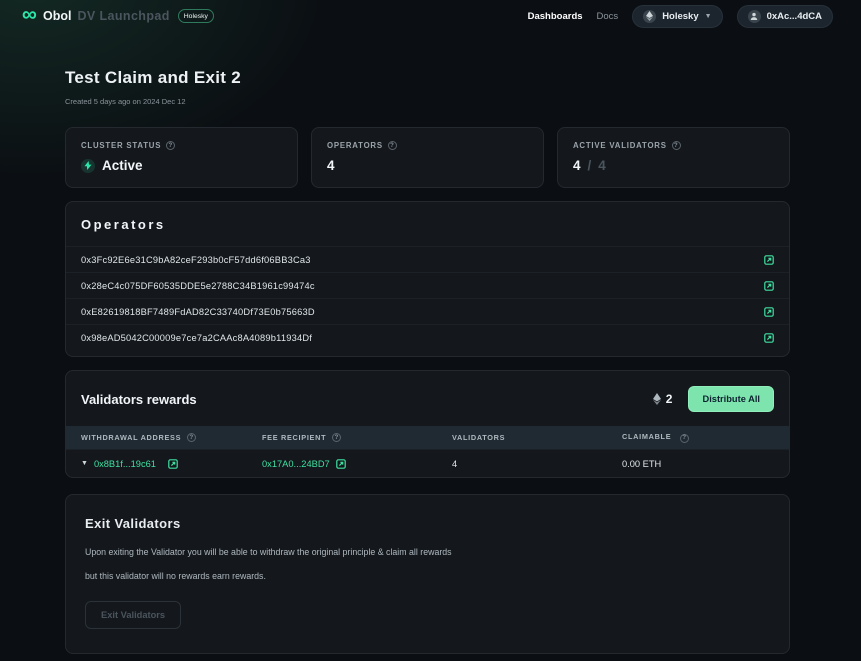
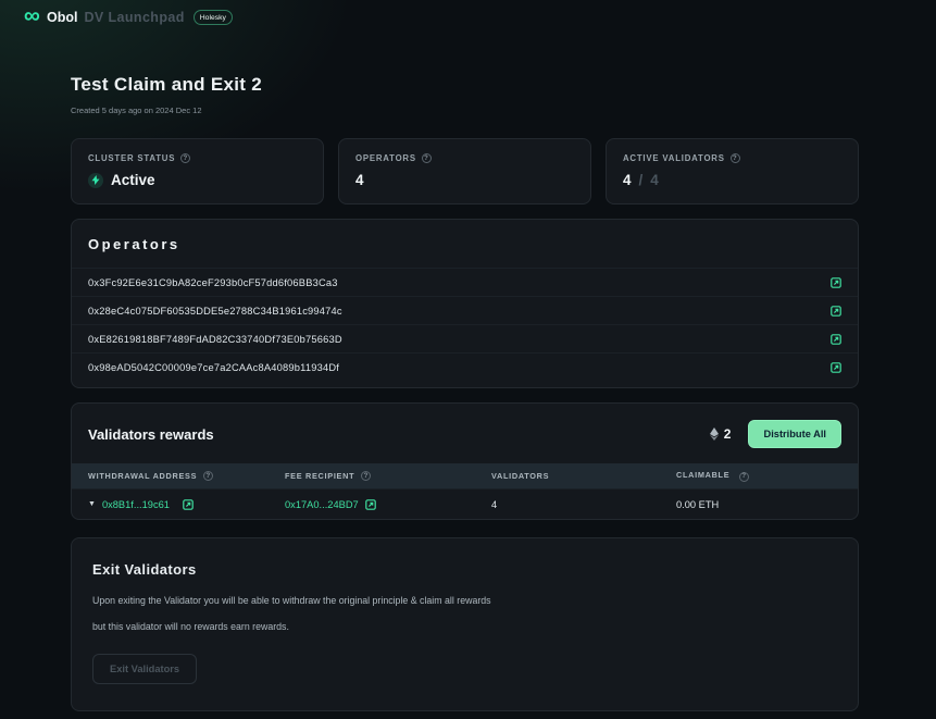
  ∞
  Obol
  DV Launchpad
- Dashboards
- Docs
- Holesky
- 0xAc...4dCA
  Test Claim and Exit 2
  Created 5 days ago on 2024 Dec 12
  CLUSTER STATUS
  Active
  OPERATORS
  4
  ACTIVE VALIDATORS
  4
  /
  4
  Operators
  0x3Fc92E6e31C9bA82ceF293b0cF57dd6f06BB3Ca3
  0x28eC4c075DF60535DDE5e2788C34B1961c99474c
  0xE82619818BF7489FdAD82C33740Df73E0b75663D
  0x98eAD5042C00009e7ce7a2CAAc8A4089b11934Df
  Validators rewards
  2
  Distribute All
  WITHDRAWAL ADDRESS
  FEE RECIPIENT
  VALIDATORS
  CLAIMABLE
  0x8B1f...19c61
  0x17A0...24BD7
  4
  0.00 ETH
  Exit Validators
  Upon exiting the Validator you will be able to withdraw the original principle & claim all rewards
  but this validator will no rewards earn rewards.
  Exit Validators
